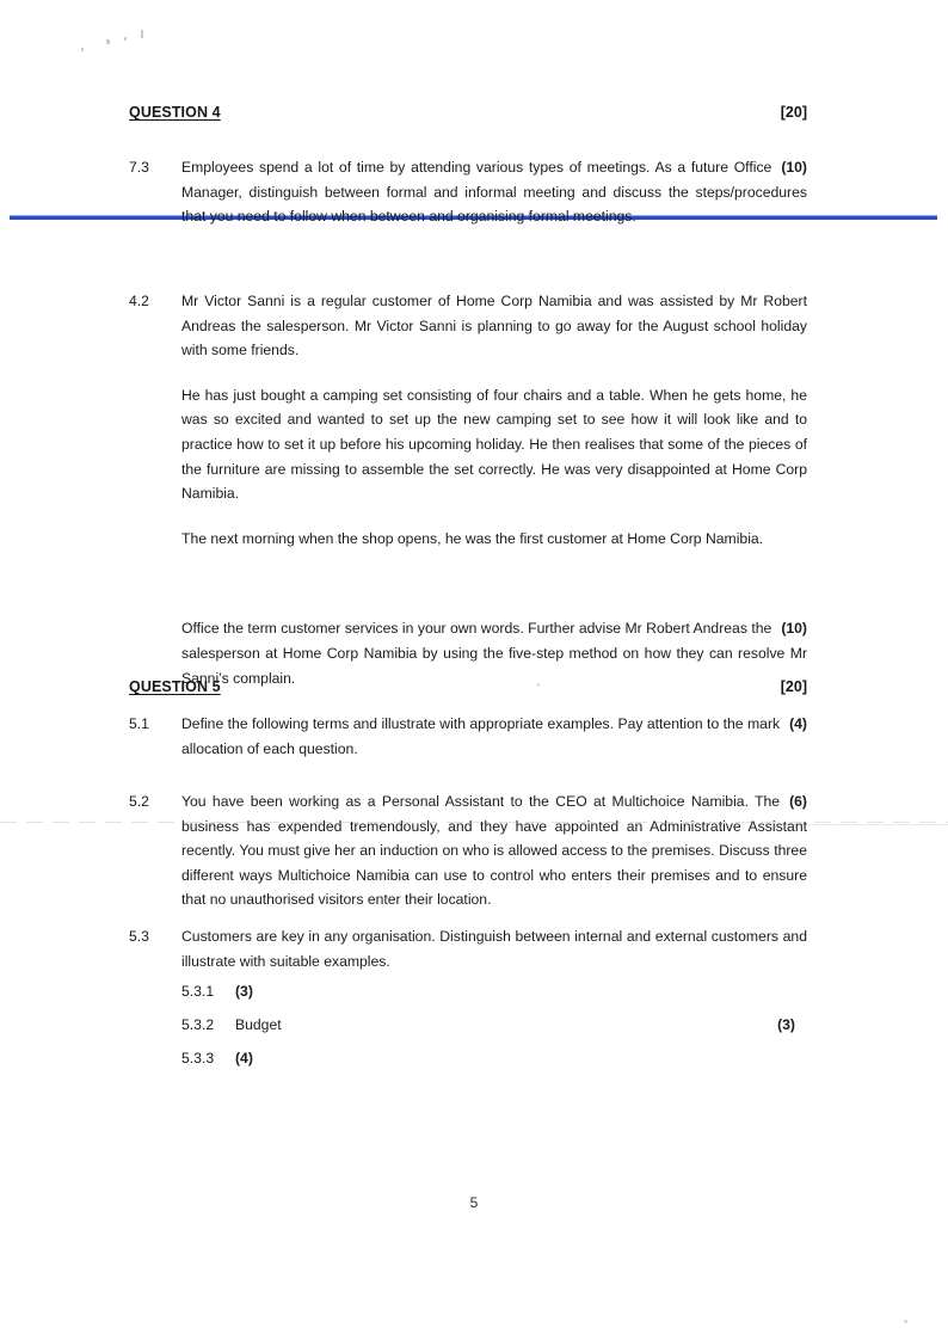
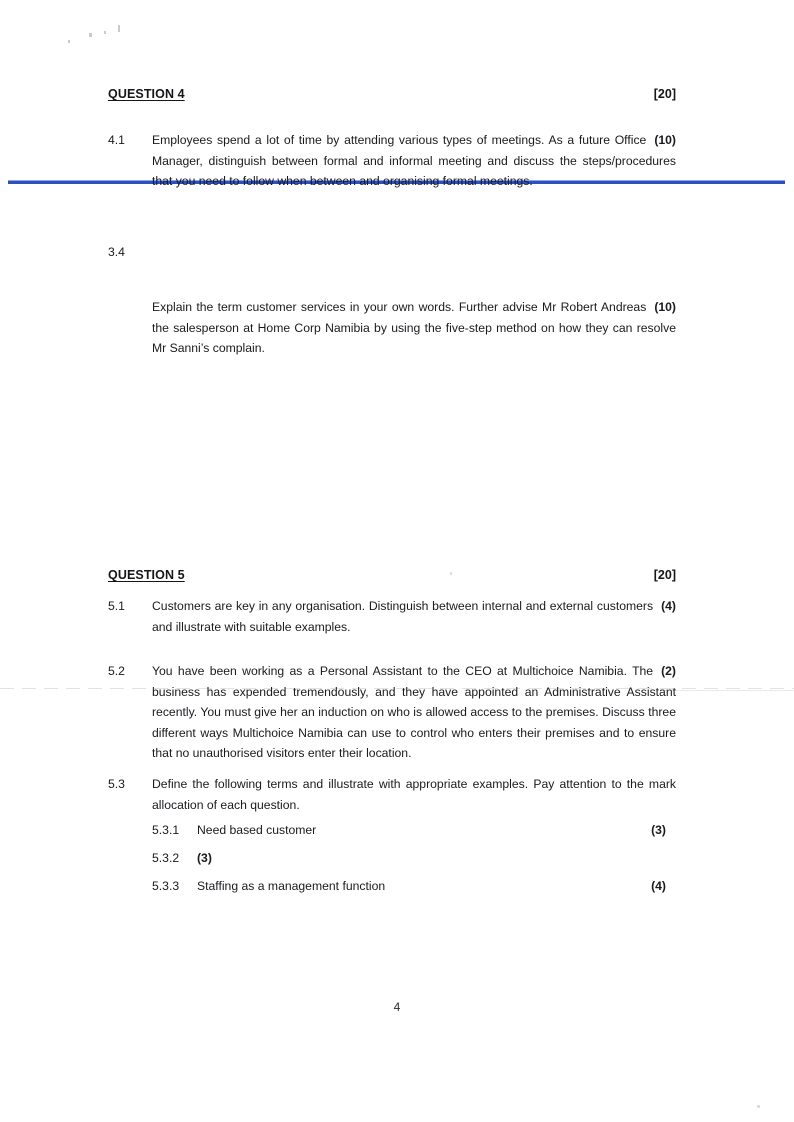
  QUESTION 4
  [20]
- 7.3
+ 4.1
  (10)
  Employees spend a lot of time by attending various types of meetings. As a future Office Manager, distinguish between formal and informal meeting and discuss the steps/procedures that you need to follow when between and organising formal meetings.
- 4.2
+ 3.4
- Mr Victor Sanni is a regular customer of Home Corp Namibia and was assisted by Mr Robert Andreas the salesperson. Mr Victor Sanni is planning to go away for the August school holiday with some friends.
- He has just bought a camping set consisting of four chairs and a table. When he gets home, he was so excited and wanted to set up the new camping set to see how it will look like and to practice how to set it up before his upcoming holiday. He then realises that some of the pieces of the furniture are missing to assemble the set correctly. He was very disappointed at Home Corp Namibia.
- The next morning when the shop opens, he was the first customer at Home Corp Namibia.
  (10)
- Office the term customer services in your own words. Further advise Mr Robert Andreas the salesperson at Home Corp Namibia by using the five-step method on how they can resolve Mr Sanni’s complain.
+ Explain the term customer services in your own words. Further advise Mr Robert Andreas the salesperson at Home Corp Namibia by using the five-step method on how they can resolve Mr Sanni’s complain.
  QUESTION 5
  [20]
  5.1
  (4)
- Define the following terms and illustrate with appropriate examples. Pay attention to the mark allocation of each question.
+ Customers are key in any organisation. Distinguish between internal and external customers and illustrate with suitable examples.
  5.2
- (6)
+ (2)
  You have been working as a Personal Assistant to the CEO at Multichoice Namibia. The business has expended tremendously, and they have appointed an Administrative Assistant recently. You must give her an induction on who is allowed access to the premises. Discuss three different ways Multichoice Namibia can use to control who enters their premises and to ensure that no unauthorised visitors enter their location.
  5.3
- Customers are key in any organisation. Distinguish between internal and external customers and illustrate with suitable examples.
+ Define the following terms and illustrate with appropriate examples. Pay attention to the mark allocation of each question.
  5.3.1
+ Need based customer
  (3)
  5.3.2
- Budget
  (3)
  5.3.3
+ Staffing as a management function
  (4)
- 5
+ 4
